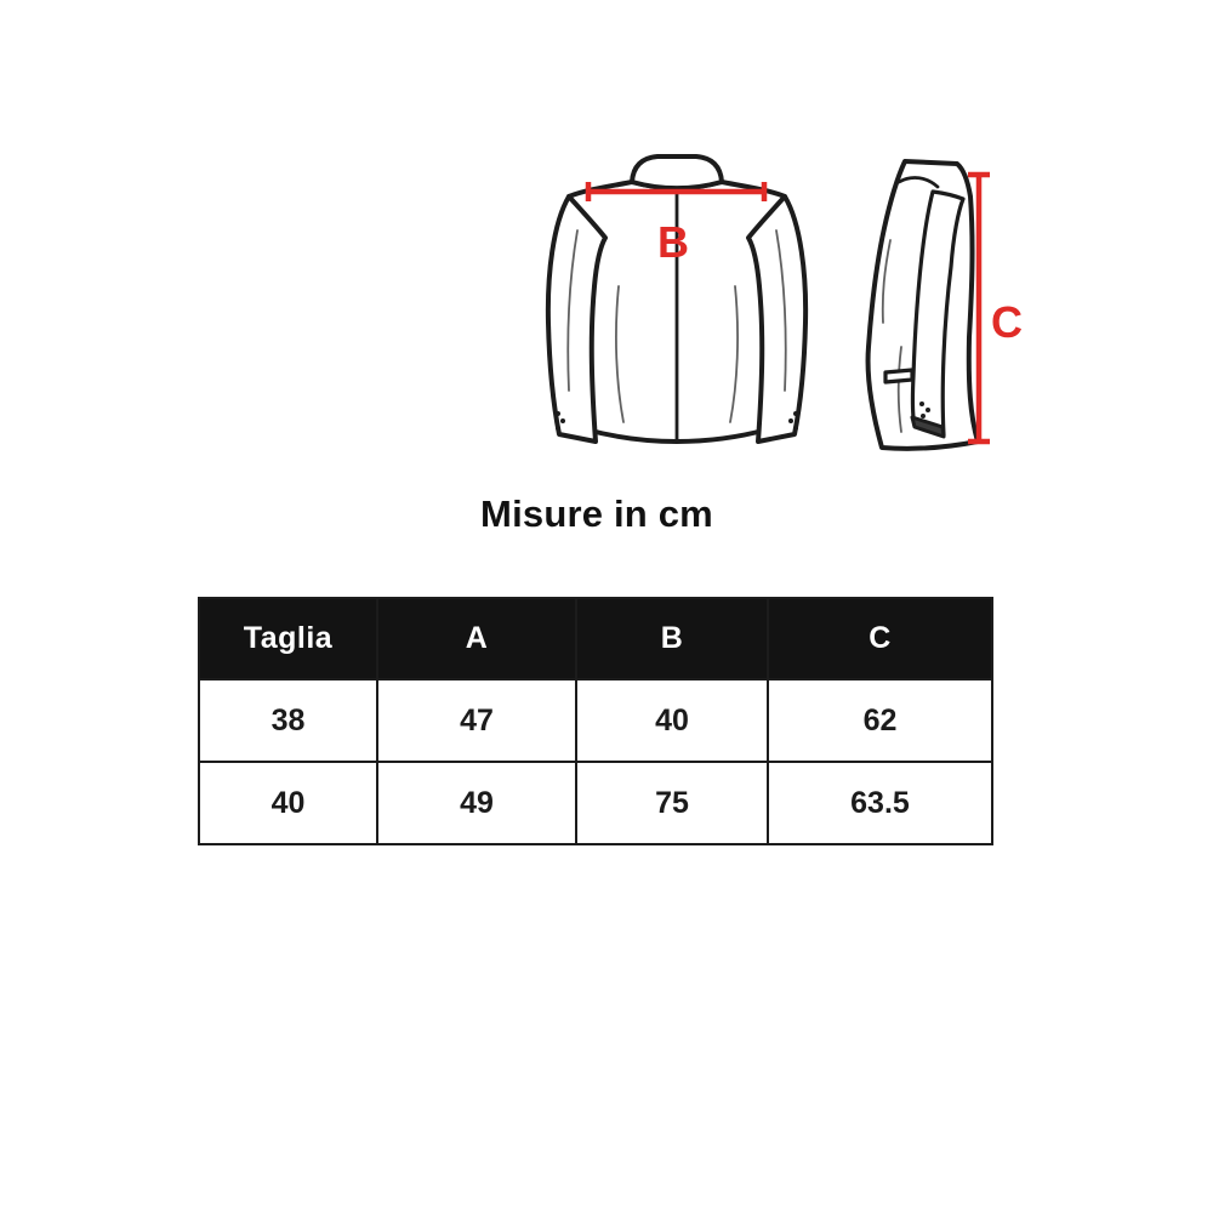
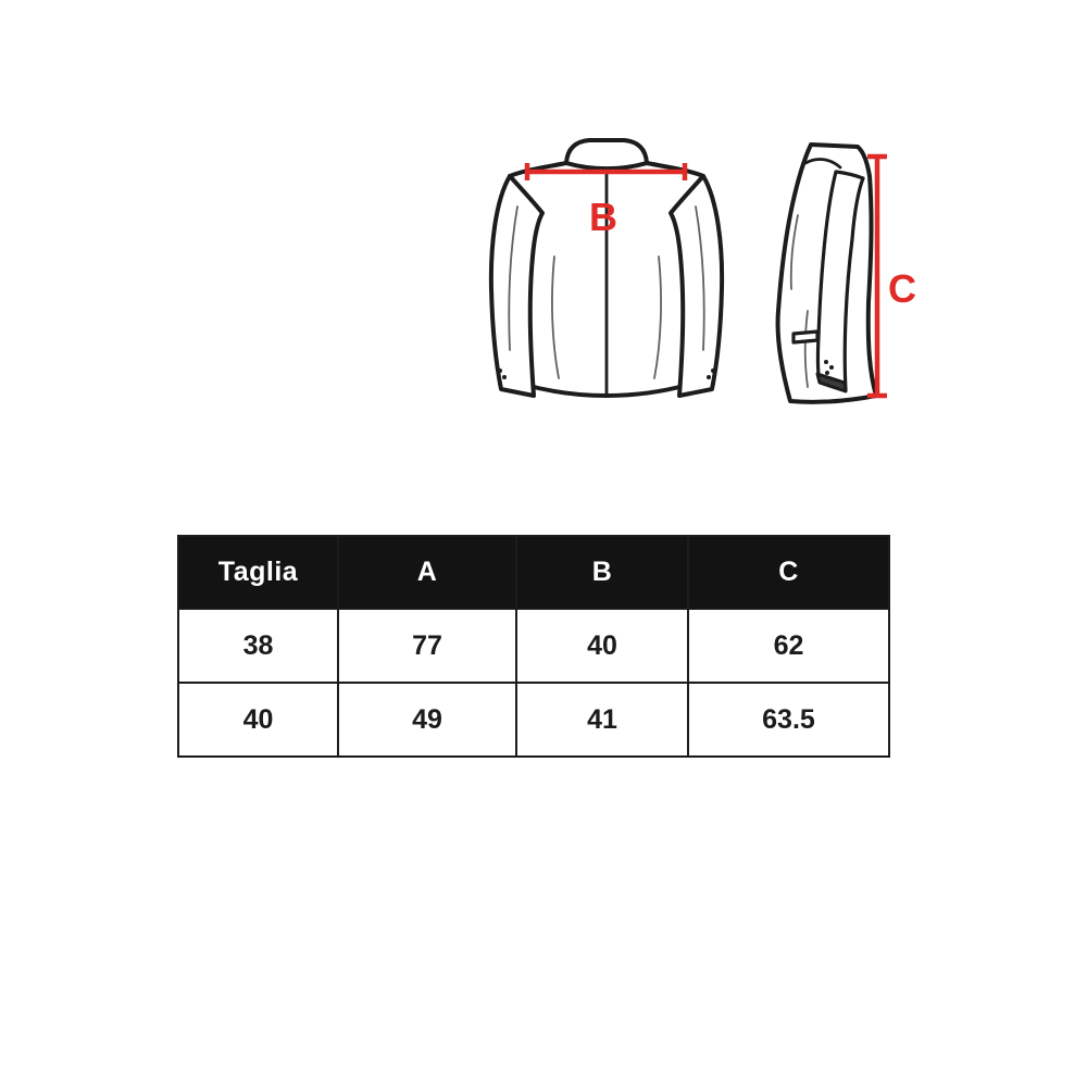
  B
  C
- Misure in cm
  Taglia	A	B	C
- 38	47	40	62
+ 38	77	40	62
- 40	49	75	63.5
+ 40	49	41	63.5
